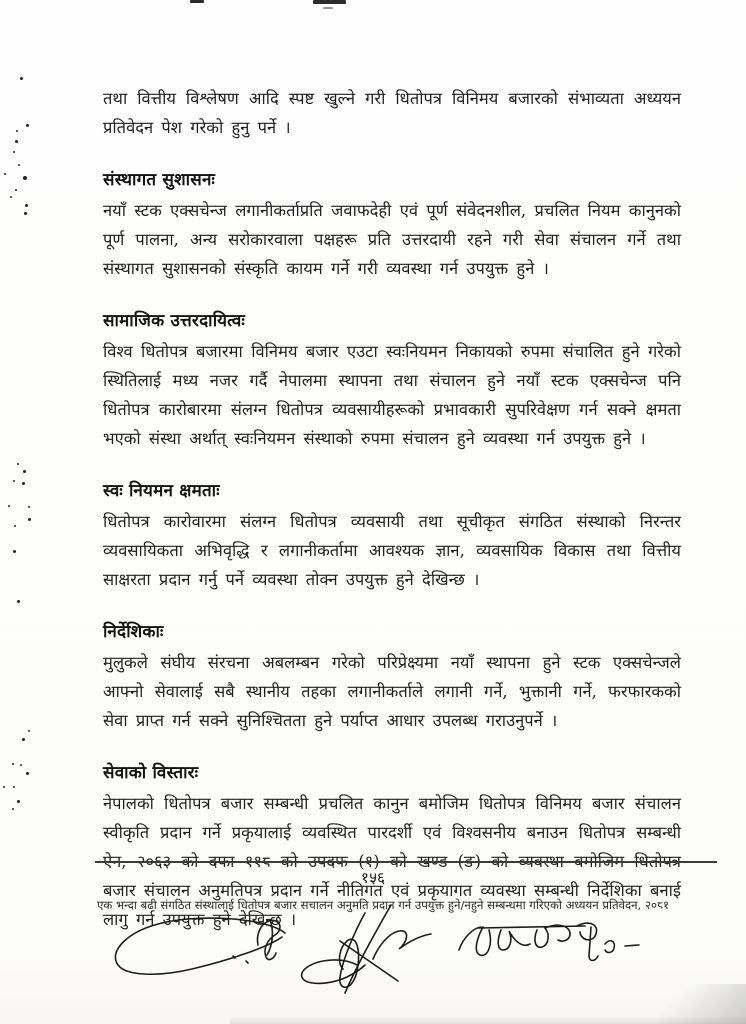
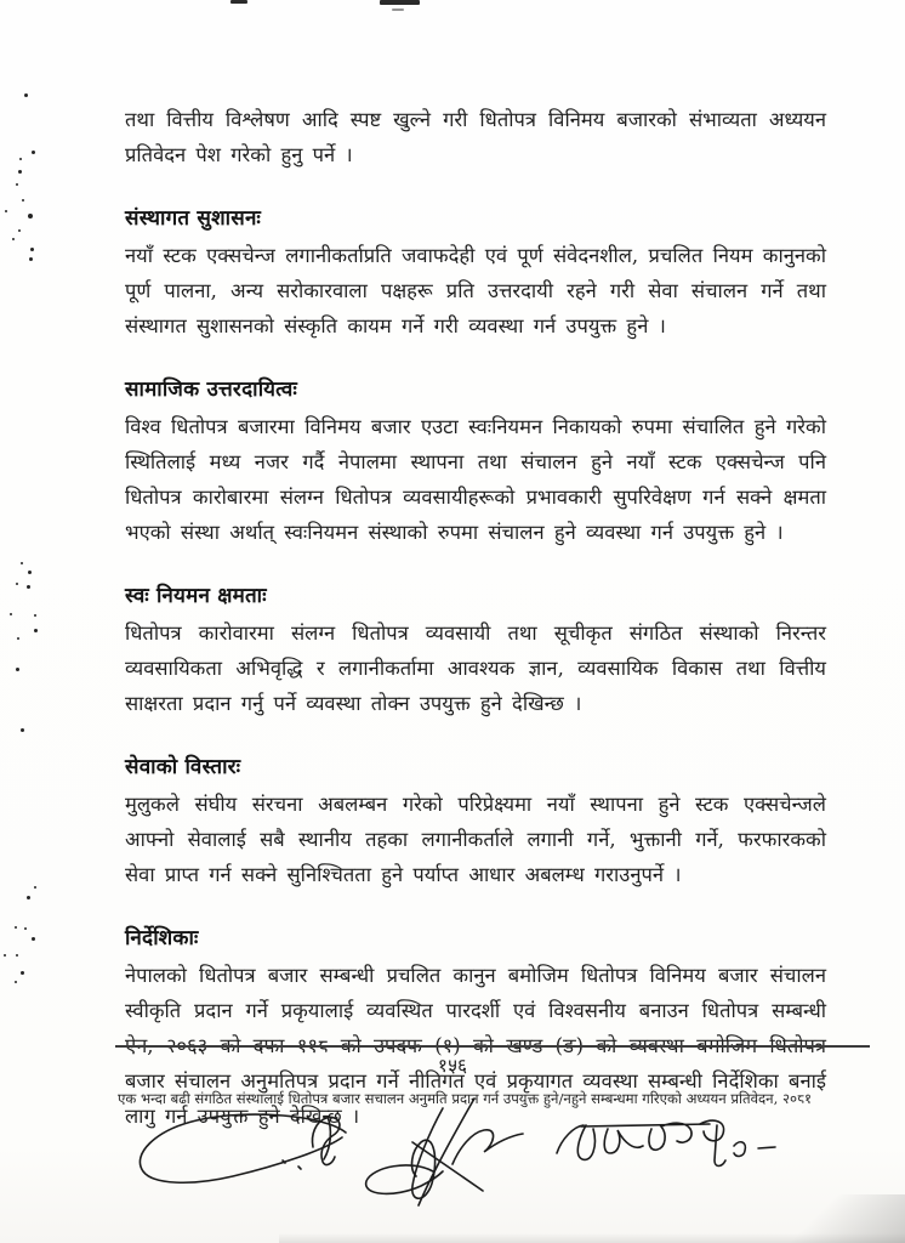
  तथा वित्तीय विश्लेषण आदि स्पष्ट खुल्ने गरी धितोपत्र विनिमय बजारको संभाव्यता अध्ययन प्रतिवेदन पेश गरेको हुनु पर्ने ।
  संस्थागत सुशासनः
  नयाँ स्टक एक्सचेन्ज लगानीकर्ताप्रति जवाफदेही एवं पूर्ण संवेदनशील, प्रचलित नियम कानुनको पूर्ण पालना, अन्य सरोकारवाला पक्षहरू प्रति उत्तरदायी रहने गरी सेवा संचालन गर्ने तथा संस्थागत सुशासनको संस्कृति कायम गर्ने गरी व्यवस्था गर्न उपयुक्त हुने ।
  सामाजिक उत्तरदायित्वः
  विश्व धितोपत्र बजारमा विनिमय बजार एउटा स्वःनियमन निकायको रुपमा संचालित हुने गरेको स्थितिलाई मध्य नजर गर्दै नेपालमा स्थापना तथा संचालन हुने नयाँ स्टक एक्सचेन्ज पनि धितोपत्र कारोबारमा संलग्न धितोपत्र व्यवसायीहरूको प्रभावकारी सुपरिवेक्षण गर्न सक्ने क्षमता भएको संस्था अर्थात् स्वःनियमन संस्थाको रुपमा संचालन हुने व्यवस्था गर्न उपयुक्त हुने ।
  स्वः नियमन क्षमताः
  धितोपत्र कारोवारमा संलग्न धितोपत्र व्यवसायी तथा सूचीकृत संगठित संस्थाको निरन्तर व्यवसायिकता अभिवृद्धि र लगानीकर्तामा आवश्यक ज्ञान, व्यवसायिक विकास तथा वित्तीय साक्षरता प्रदान गर्नु पर्ने व्यवस्था तोक्न उपयुक्त हुने देखिन्छ ।
- निर्देशिकाः
+ सेवाको विस्तारः
- मुलुकले संघीय संरचना अबलम्बन गरेको परिप्रेक्ष्यमा नयाँ स्थापना हुने स्टक एक्सचेन्जले आफ्नो सेवालाई सबै स्थानीय तहका लगानीकर्ताले लगानी गर्ने, भुक्तानी गर्ने, फरफारकको सेवा प्राप्त गर्न सक्ने सुनिश्चितता हुने पर्याप्त आधार उपलब्ध गराउनुपर्ने ।
+ मुलुकले संघीय संरचना अबलम्बन गरेको परिप्रेक्ष्यमा नयाँ स्थापना हुने स्टक एक्सचेन्जले आफ्नो सेवालाई सबै स्थानीय तहका लगानीकर्ताले लगानी गर्ने, भुक्तानी गर्ने, फरफारकको सेवा प्राप्त गर्न सक्ने सुनिश्चितता हुने पर्याप्त आधार अबलम्ध गराउनुपर्ने ।
- सेवाको विस्तारः
+ निर्देशिकाः
  नेपालको धितोपत्र बजार सम्बन्धी प्रचलित कानुन बमोजिम धितोपत्र विनिमय बजार संचालन स्वीकृति प्रदान गर्ने प्रकृयालाई व्यवस्थित पारदर्शी एवं विश्वसनीय बनाउन धितोपत्र सम्बन्धी बजार संचालन अनुमतिपत्र प्रदान गर्ने नीतिगत एवं प्रकृयागत व्यवस्था सम्बन्धी निर्देशिका बनाई लागु गर्न उक्त हुनेखिन्छ ।
  १५६
  एक भन्दा बढी संगठित संस्थालाई धितोपत्र बजार सचालन अनुमति प्रदा गर्न उपयुक्त हुने/नहुने सम्बन्धमा गरिएको अध्ययन प्रतिवेदन, २०८१
